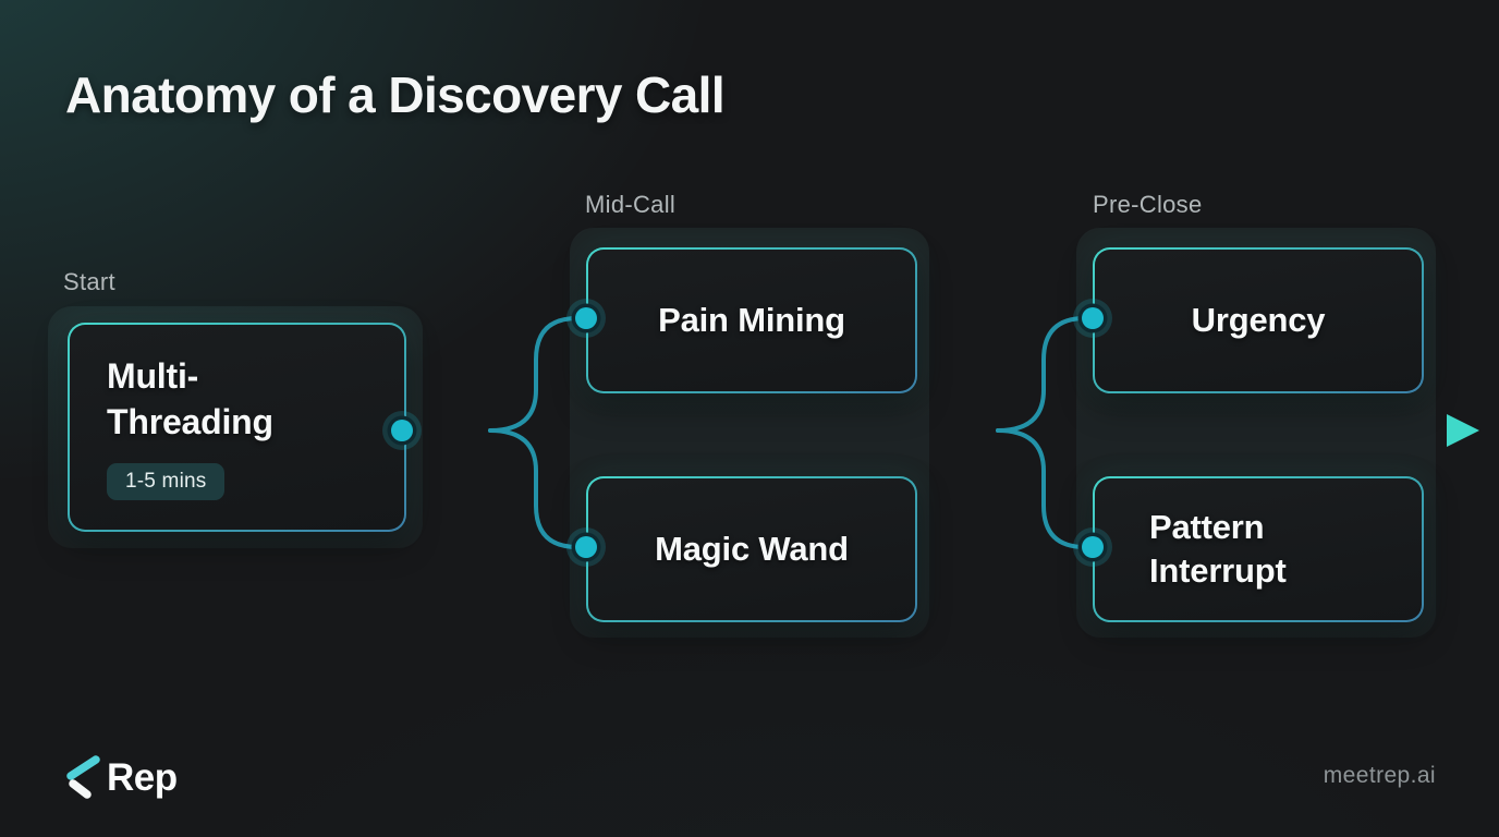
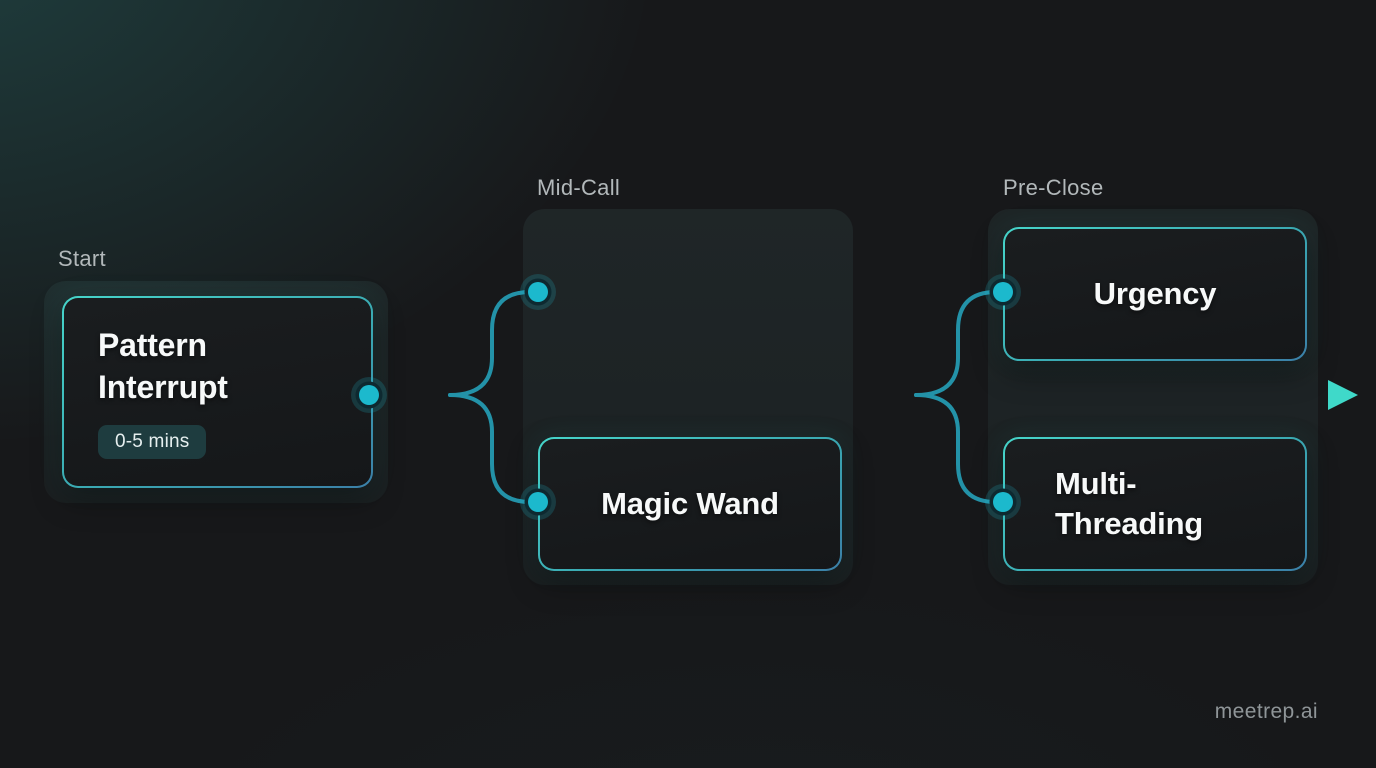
- Anatomy of a Discovery Call
  Start
  Mid-Call
  Pre-Close
- Multi-Threading
+ Pattern Interrupt
- 1-5 mins
+ 0-5 mins
- Pain Mining
  Magic Wand
  Urgency
- Pattern Interrupt
+ Multi-Threading
- Rep
  meetrep.ai
